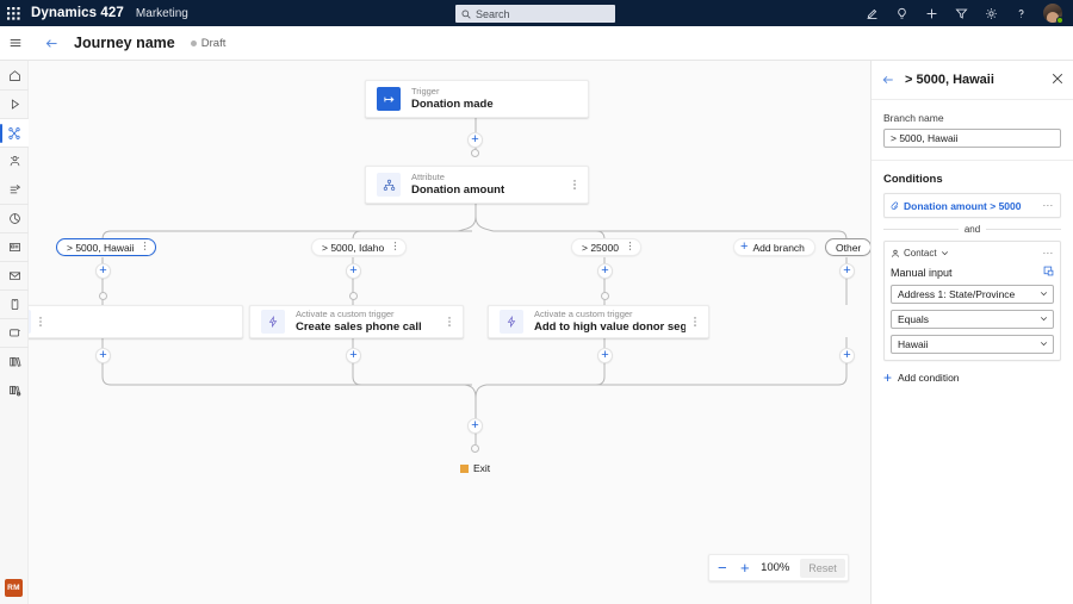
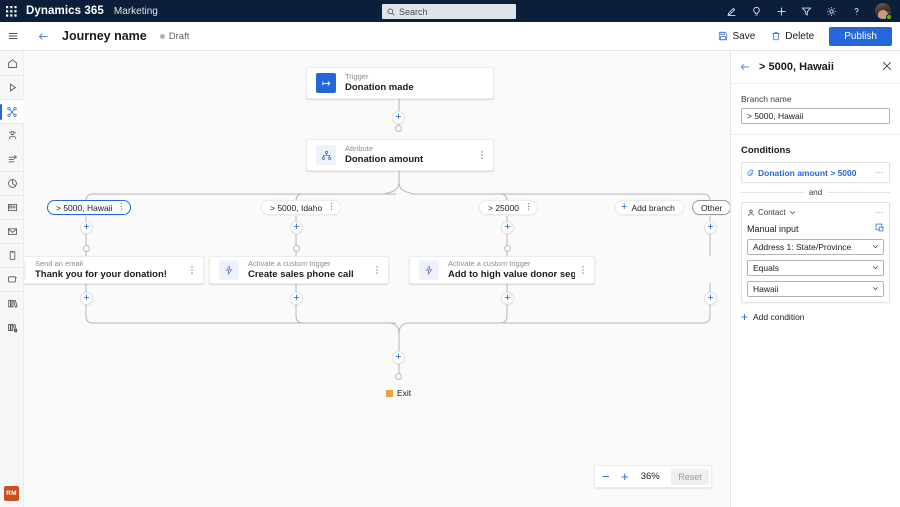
- Dynamics 427
+ Dynamics 365
  Marketing
  Search
  Journey name
  Draft
+ Save
+ Delete
+ Publish
  Trigger
  Donation made
  +
  Attribute
  Donation amount
  > 5000, Hawaii
  > 5000, Idaho
  > 25000
  +
  Add branch
  Other
  +
  +
  +
  +
+ Send an email
+ Thank you for your donation!
  Activate a custom trigger
  Create sales phone call
  Activate a custom trigger
  Add to high value donor seg
  +
  +
  +
  +
  +
  Exit
  −
  +
- 100%
+ 36%
  Reset
  > 5000, Hawaii
  Branch name
  > 5000, Hawaii
  Conditions
  Donation amount > 5000
  ⋯
  and
  Contact
  ⋯
  Manual input
  Address 1: State/Province
  Equals
  Hawaii
  +
  Add condition
